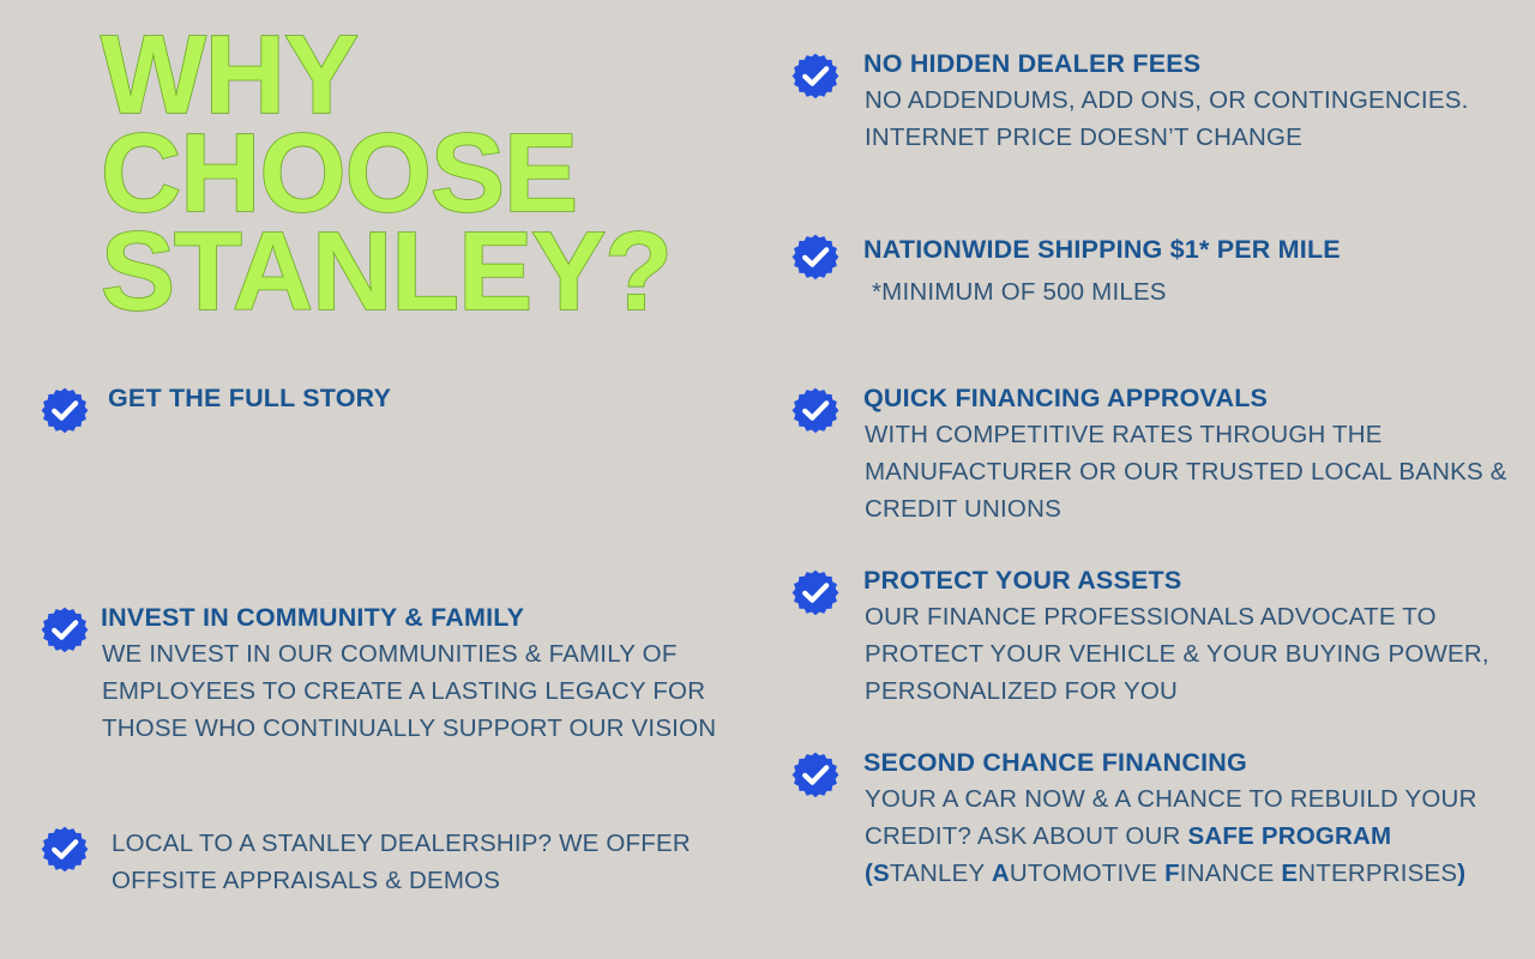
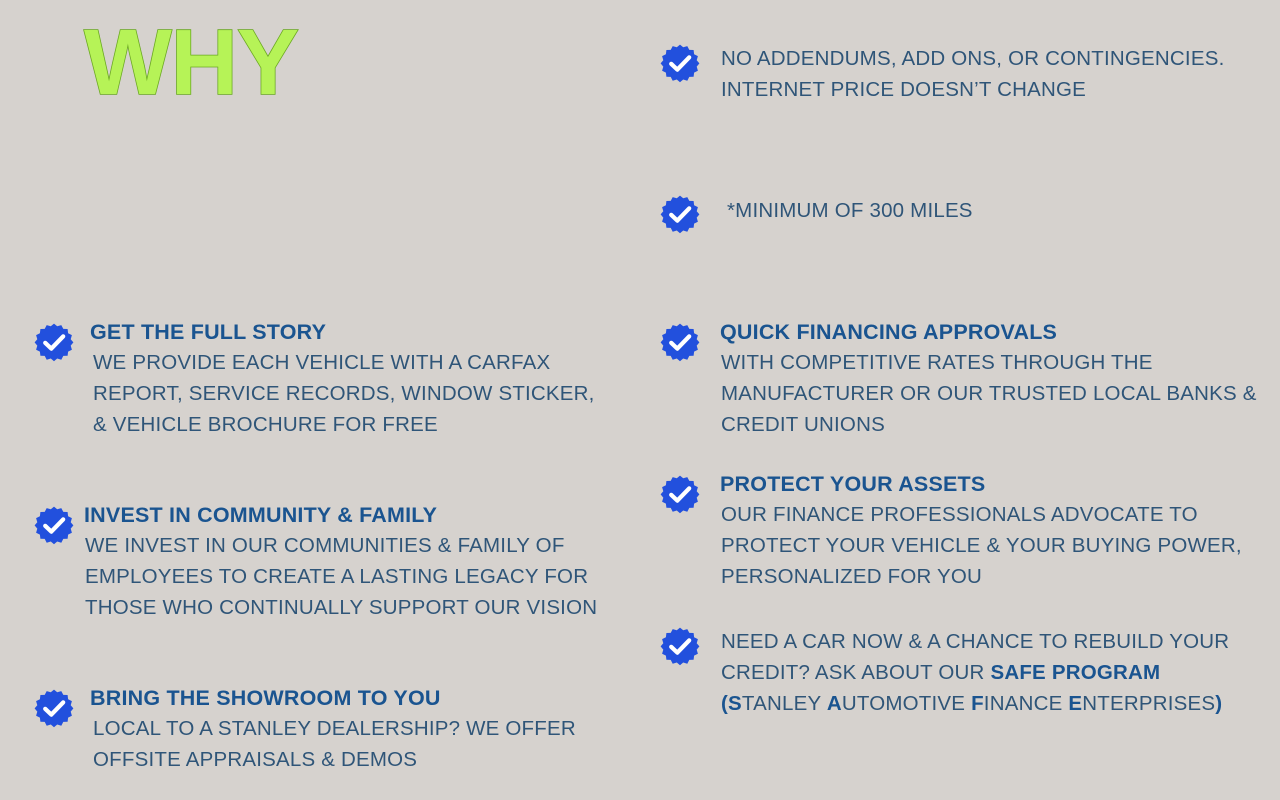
  WHY
- CHOOSE
- STANLEY?
  GET THE FULL STORY
+ WE PROVIDE EACH VEHICLE WITH A CARFAX REPORT, SERVICE RECORDS, WINDOW STICKER, & VEHICLE BROCHURE FOR FREE
  INVEST IN COMMUNITY & FAMILY
  WE INVEST IN OUR COMMUNITIES & FAMILY OF EMPLOYEES TO CREATE A LASTING LEGACY FOR THOSE WHO CONTINUALLY SUPPORT OUR VISION
+ BRING THE SHOWROOM TO YOU
  LOCAL TO A STANLEY DEALERSHIP? WE OFFER OFFSITE APPRAISALS & DEMOS
- NO HIDDEN DEALER FEES
  NO ADDENDUMS, ADD ONS, OR CONTINGENCIES. INTERNET PRICE DOESN’T CHANGE
- NATIONWIDE SHIPPING $1* PER MILE
- *MINIMUM OF 500 MILES
+ *MINIMUM OF 300 MILES
  QUICK FINANCING APPROVALS
  WITH COMPETITIVE RATES THROUGH THE MANUFACTURER OR OUR TRUSTED LOCAL BANKS & CREDIT UNIONS
  PROTECT YOUR ASSETS
  OUR FINANCE PROFESSIONALS ADVOCATE TO PROTECT YOUR VEHICLE & YOUR BUYING POWER, PERSONALIZED FOR YOU
- SECOND CHANCE FINANCING
- YOUR A CAR NOW & A CHANCE TO REBUILD YOUR CREDIT? ASK ABOUT OUR SAFE PROGRAM (STANLEY AUTOMOTIVE FINANCE ENTERPRISES)
+ NEED A CAR NOW & A CHANCE TO REBUILD YOUR CREDIT? ASK ABOUT OUR SAFE PROGRAM (STANLEY AUTOMOTIVE FINANCE ENTERPRISES)
